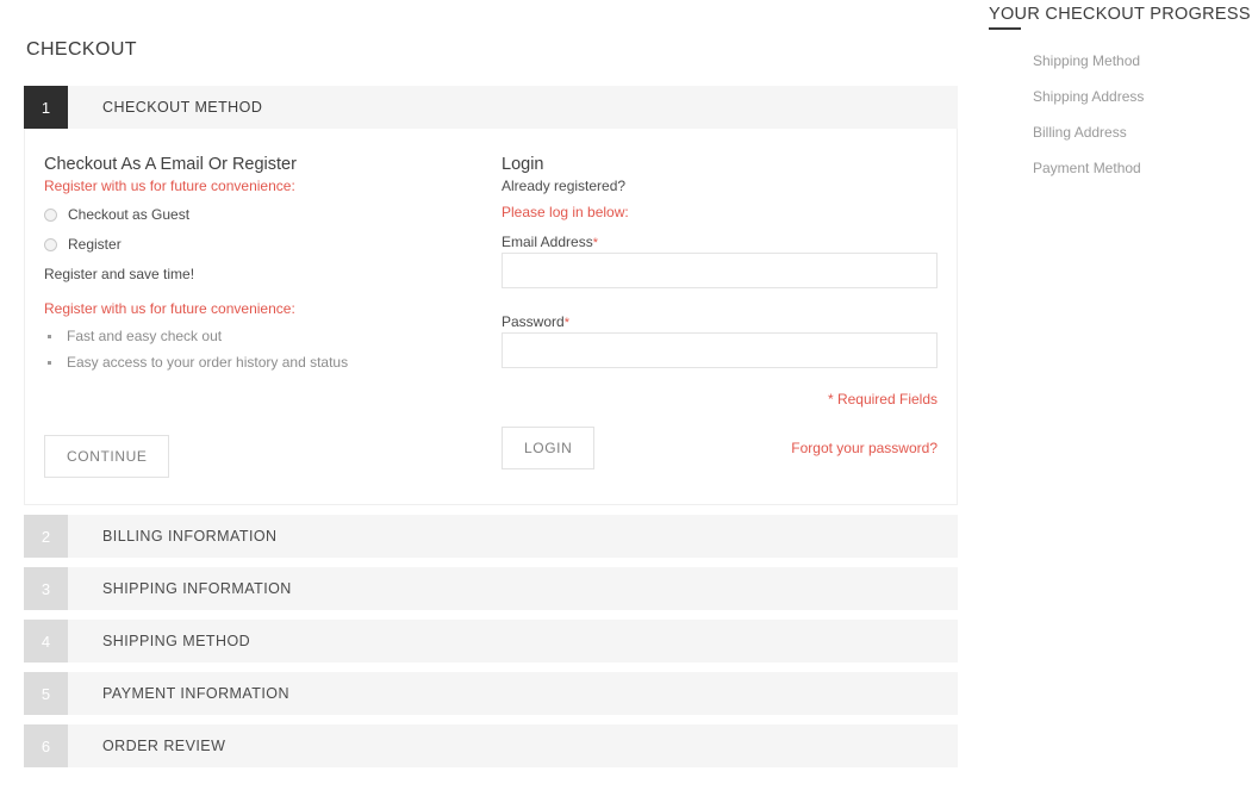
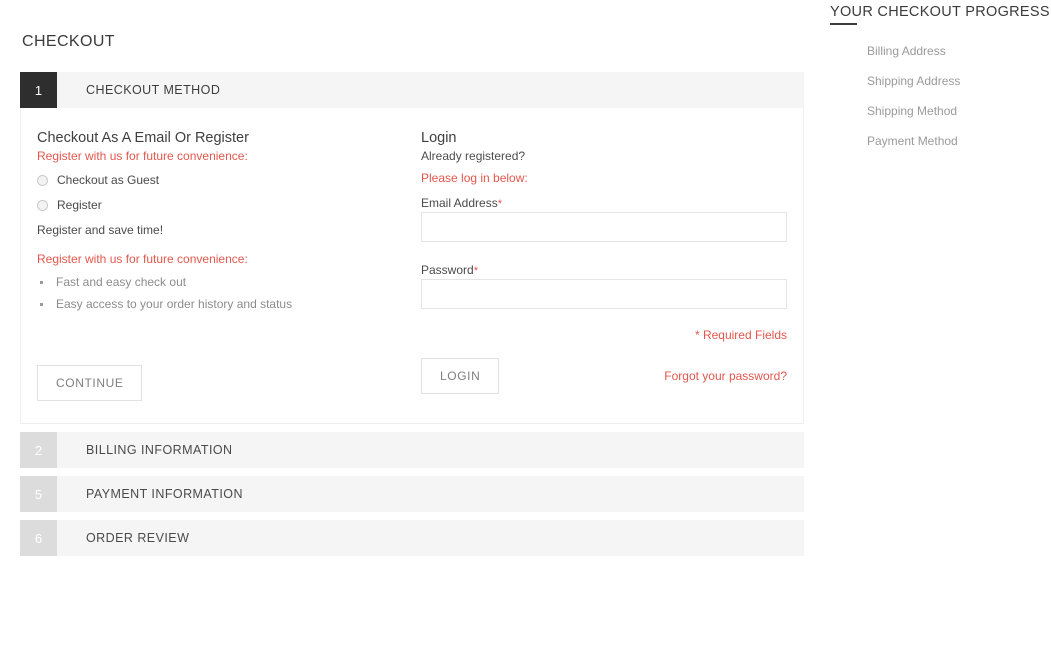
  CHECKOUT
  1
  CHECKOUT METHOD
  Checkout As A Email Or Register
  Register with us for future convenience:
  Checkout as Guest
  Register
  Register and save time!
  Register with us for future convenience:
  Fast and easy check out
  Easy access to your order history and status
  CONTINUE
  Login
  Already registered?
  Please log in below:
  Email Address* Password*
  * Required Fields
  LOGIN
  Forgot your password?
  2
  BILLING INFORMATION
- 3
- SHIPPING INFORMATION
- 4
- SHIPPING METHOD
  5
  PAYMENT INFORMATION
  6
  ORDER REVIEW
  YOUR CHECKOUT PROGRESS
- Shipping Method
+ Billing Address
  Shipping Address
- Billing Address
+ Shipping Method
  Payment Method
